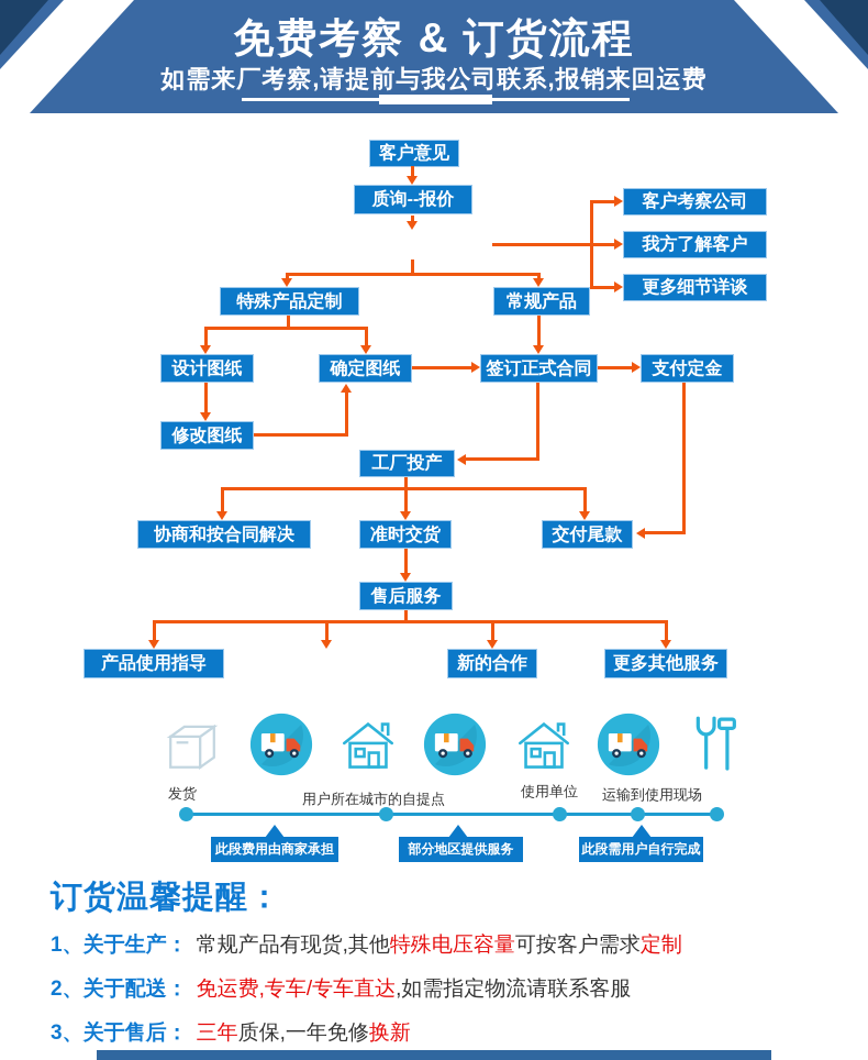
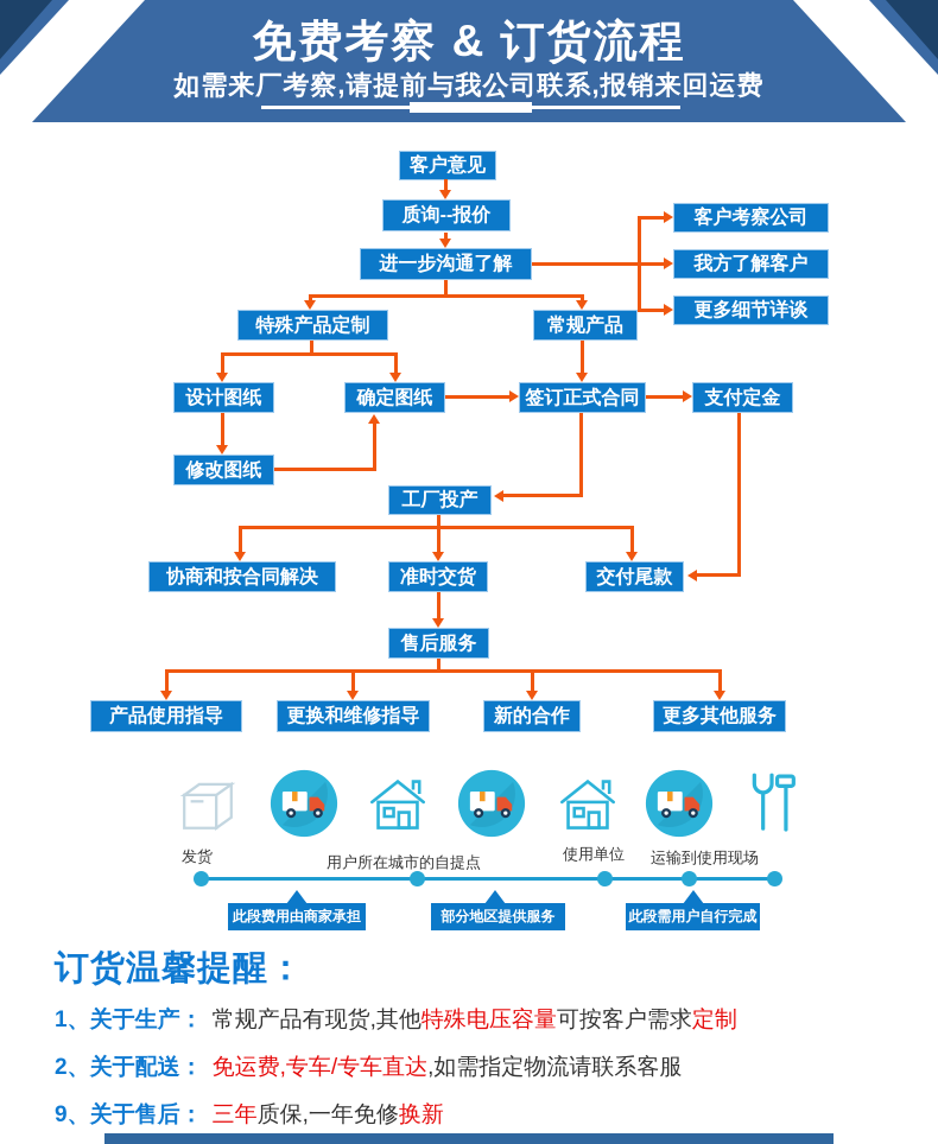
  免费考察 & 订货流程
  如需来厂考察,请提前与我公司联系,报销来回运费
  客户意见
  质询--报价
+ 进一步沟通了解
  客户考察公司
  我方了解客户
  更多细节详谈
  特殊产品定制
  常规产品
  设计图纸
  确定图纸
  签订正式合同
  支付定金
  修改图纸
  工厂投产
  协商和按合同解决
  准时交货
  交付尾款
  售后服务
  产品使用指导
+ 更换和维修指导
  新的合作
  更多其他服务
  发货
  用户所在城市的自提点
  使用单位
  运输到使用现场
  此段费用由商家承担
  部分地区提供服务
  此段需用户自行完成
  订货温馨提醒：
  1、关于生产： 常规产品有现货,其他特殊电压容量可按客户需求定制
  2、关于配送： 免运费,专车/专车直达,如需指定物流请联系客服
- 3、关于售后： 三年质保,一年免修换新
+ 9、关于售后： 三年质保,一年免修换新
